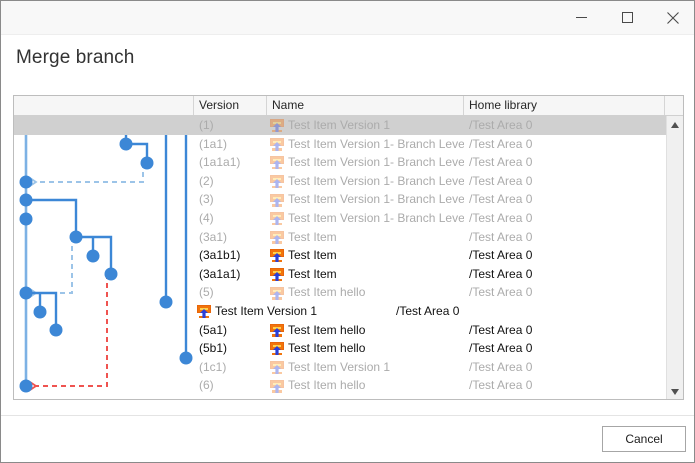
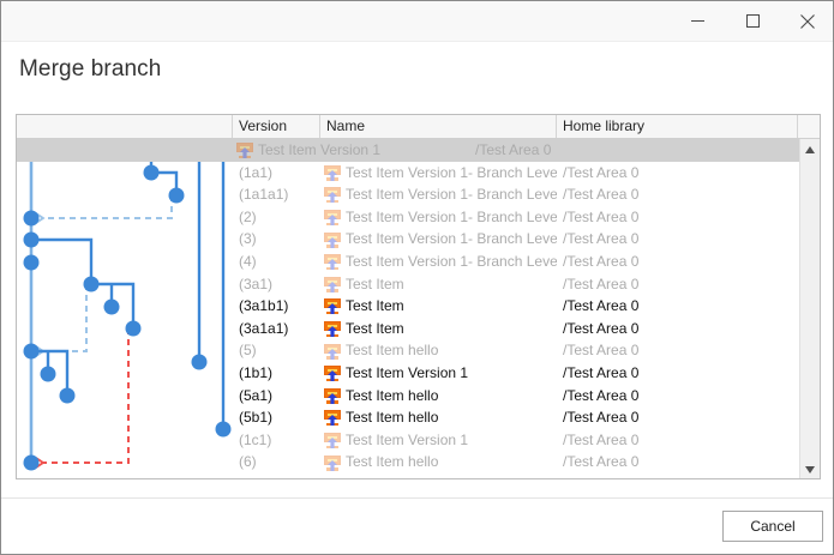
  Merge branch
  Version
  Name
  Home library
- (1)
  Test Item Version 1
  /Test Area 0
  (1a1)
  Test Item Version 1- Branch Leve
  /Test Area 0
  (1a1a1)
  Test Item Version 1- Branch Leve
  /Test Area 0
  (2)
  Test Item Version 1- Branch Leve
  /Test Area 0
  (3)
  Test Item Version 1- Branch Leve
  /Test Area 0
  (4)
  Test Item Version 1- Branch Leve
  /Test Area 0
  (3a1)
  Test Item
  /Test Area 0
  (3a1b1)
  Test Item
  /Test Area 0
  (3a1a1)
  Test Item
  /Test Area 0
  (5)
  Test Item hello
  /Test Area 0
+ (1b1)
  Test Item Version 1
  /Test Area 0
  (5a1)
  Test Item hello
  /Test Area 0
  (5b1)
  Test Item hello
  /Test Area 0
  (1c1)
  Test Item Version 1
  /Test Area 0
  (6)
  Test Item hello
  /Test Area 0
  Cancel
